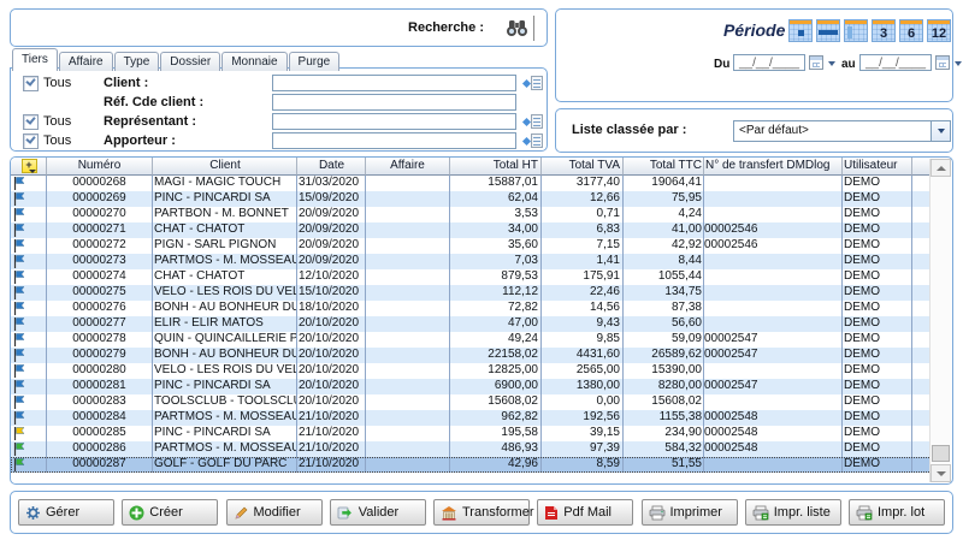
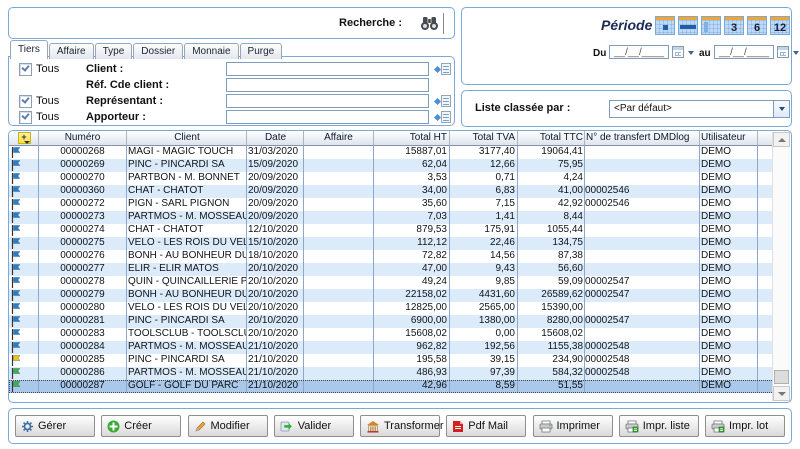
  Recherche :
  Tiers
  Affaire
  Type
  Dossier
  Monnaie
  Purge
  Tous
  Client :
  Réf. Cde client :
  Tous
  Représentant :
  Tous
  Apporteur :
  Période
  3
  6
  12
  Du
  __/__/____
  au
  __/__/____
  Liste classée par :
  <Par défaut>
  +
  Numéro
  Client
  Date
  Affaire
  Total HT
  Total TVA
  Total TTC
  N° de transfert DMDlog
  Utilisateur
  00000268
  MAGI - MAGIC TOUCH
  31/03/2020
  15887,01
  3177,40
  19064,41
  DEMO
  00000269
  PINC - PINCARDI SA
  15/09/2020
  62,04
  12,66
  75,95
  DEMO
  00000270
  PARTBON - M. BONNET
  20/09/2020
  3,53
  0,71
  4,24
  DEMO
- 00000271
+ 00000360
  CHAT - CHATOT
  20/09/2020
  34,00
  6,83
  41,00
  00002546
  DEMO
  00000272
  PIGN - SARL PIGNON
  20/09/2020
  35,60
  7,15
  42,92
  00002546
  DEMO
  00000273
  PARTMOS - M. MOSSEAU
  20/09/2020
  7,03
  1,41
  8,44
  DEMO
  00000274
  CHAT - CHATOT
  12/10/2020
  879,53
  175,91
  1055,44
  DEMO
  00000275
  VELO - LES ROIS DU VEL
  15/10/2020
  112,12
  22,46
  134,75
  DEMO
  00000276
  BONH - AU BONHEUR DU
  18/10/2020
  72,82
  14,56
  87,38
  DEMO
  00000277
  ELIR - ELIR MATOS
  20/10/2020
  47,00
  9,43
  56,60
  DEMO
  00000278
  QUIN - QUINCAILLERIE P
  20/10/2020
  49,24
  9,85
  59,09
  00002547
  DEMO
  00000279
  BONH - AU BONHEUR DU
  20/10/2020
  22158,02
  4431,60
  26589,62
  00002547
  DEMO
  00000280
  VELO - LES ROIS DU VEL
  20/10/2020
  12825,00
  2565,00
  15390,00
  DEMO
  00000281
  PINC - PINCARDI SA
  20/10/2020
  6900,00
  1380,00
  8280,00
  00002547
  DEMO
  00000283
  TOOLSCLUB - TOOLSCL
  20/10/2020
  15608,02
  0,00
  15608,02
  DEMO
  00000284
  PARTMOS - M. MOSSEAU
  21/10/2020
  962,82
  192,56
  1155,38
  00002548
  DEMO
  00000285
  PINC - PINCARDI SA
  21/10/2020
  195,58
  39,15
  234,90
  00002548
  DEMO
  00000286
  PARTMOS - M. MOSSEAU
  21/10/2020
  486,93
  97,39
  584,32
  00002548
  DEMO
  00000287
  GOLF - GOLF DU PARC
  21/10/2020
  42,96
  8,59
  51,55
  DEMO
  Gérer
  Créer
  Modifier
  Valider
  Transformer
  Pdf Mail
  Imprimer
  Impr. liste
  Impr. lot
